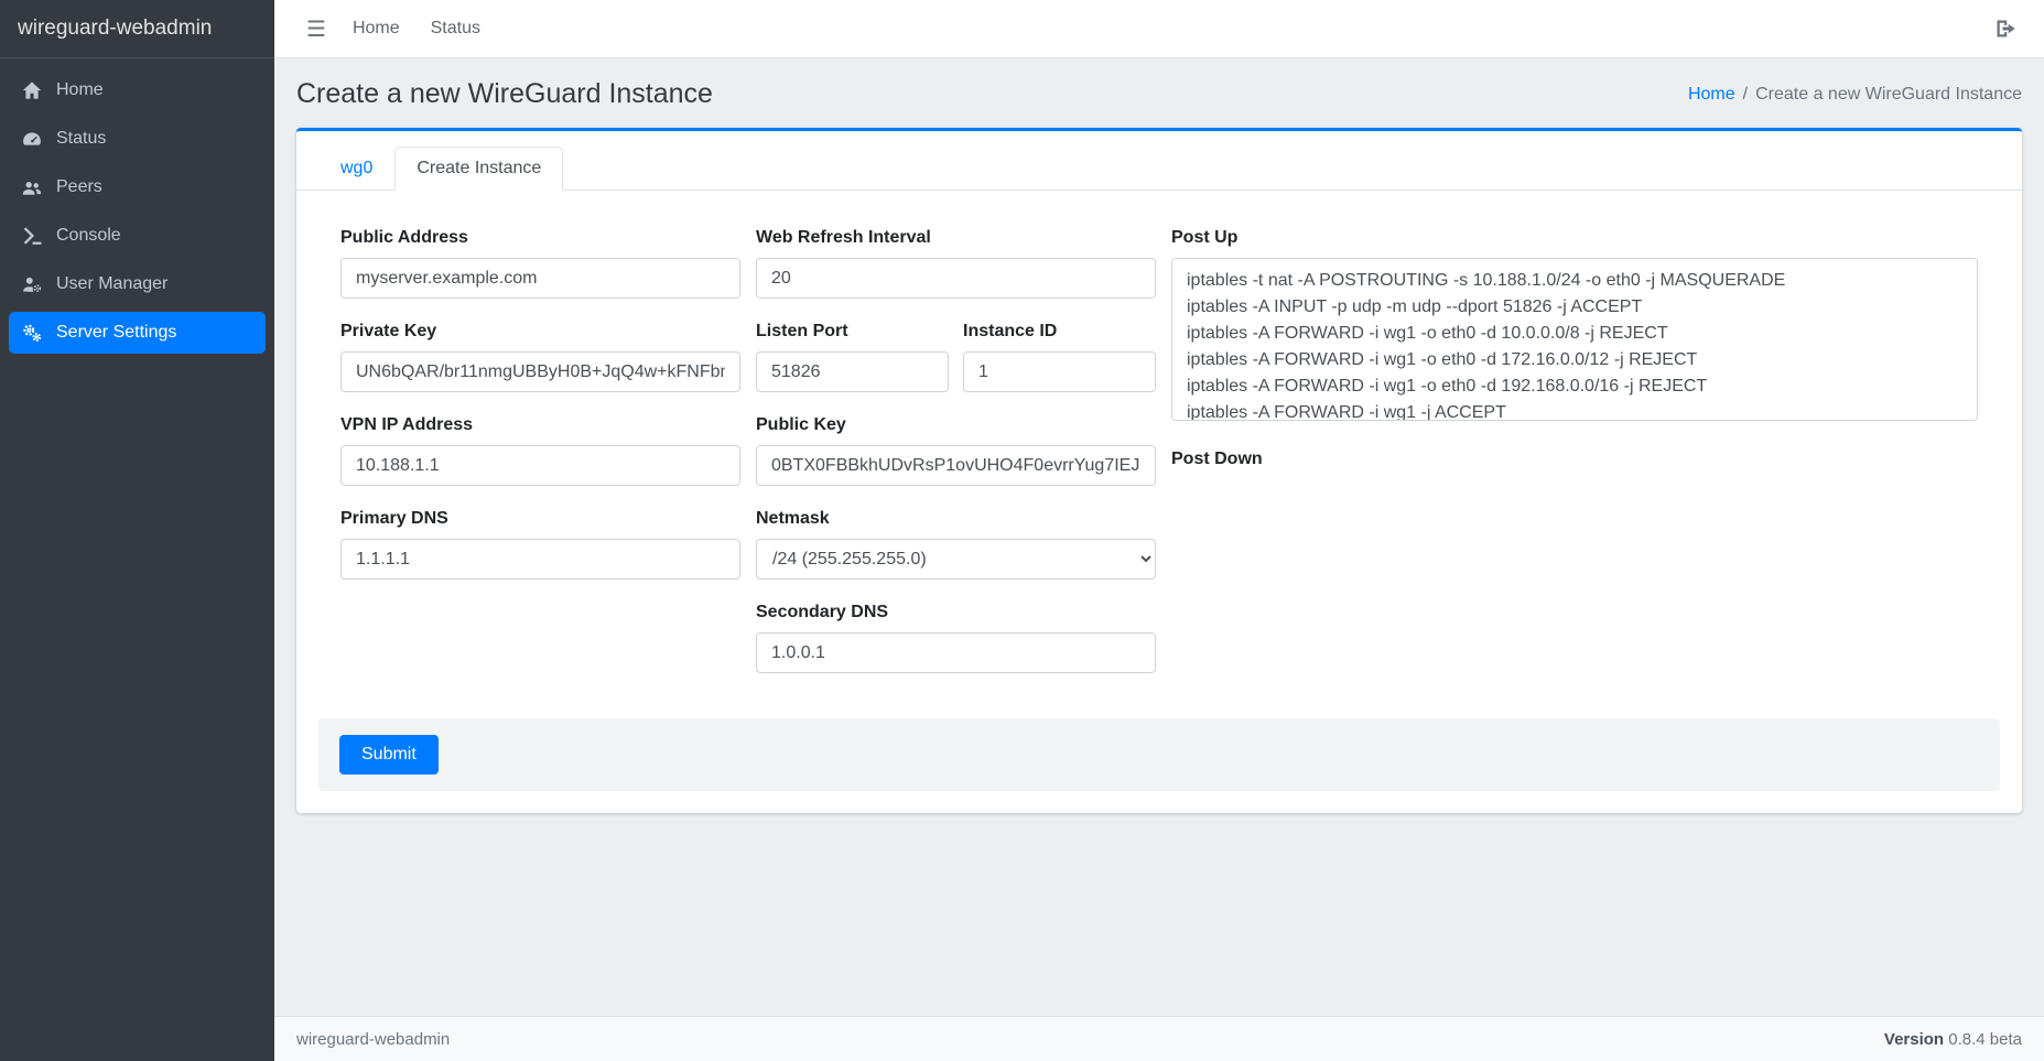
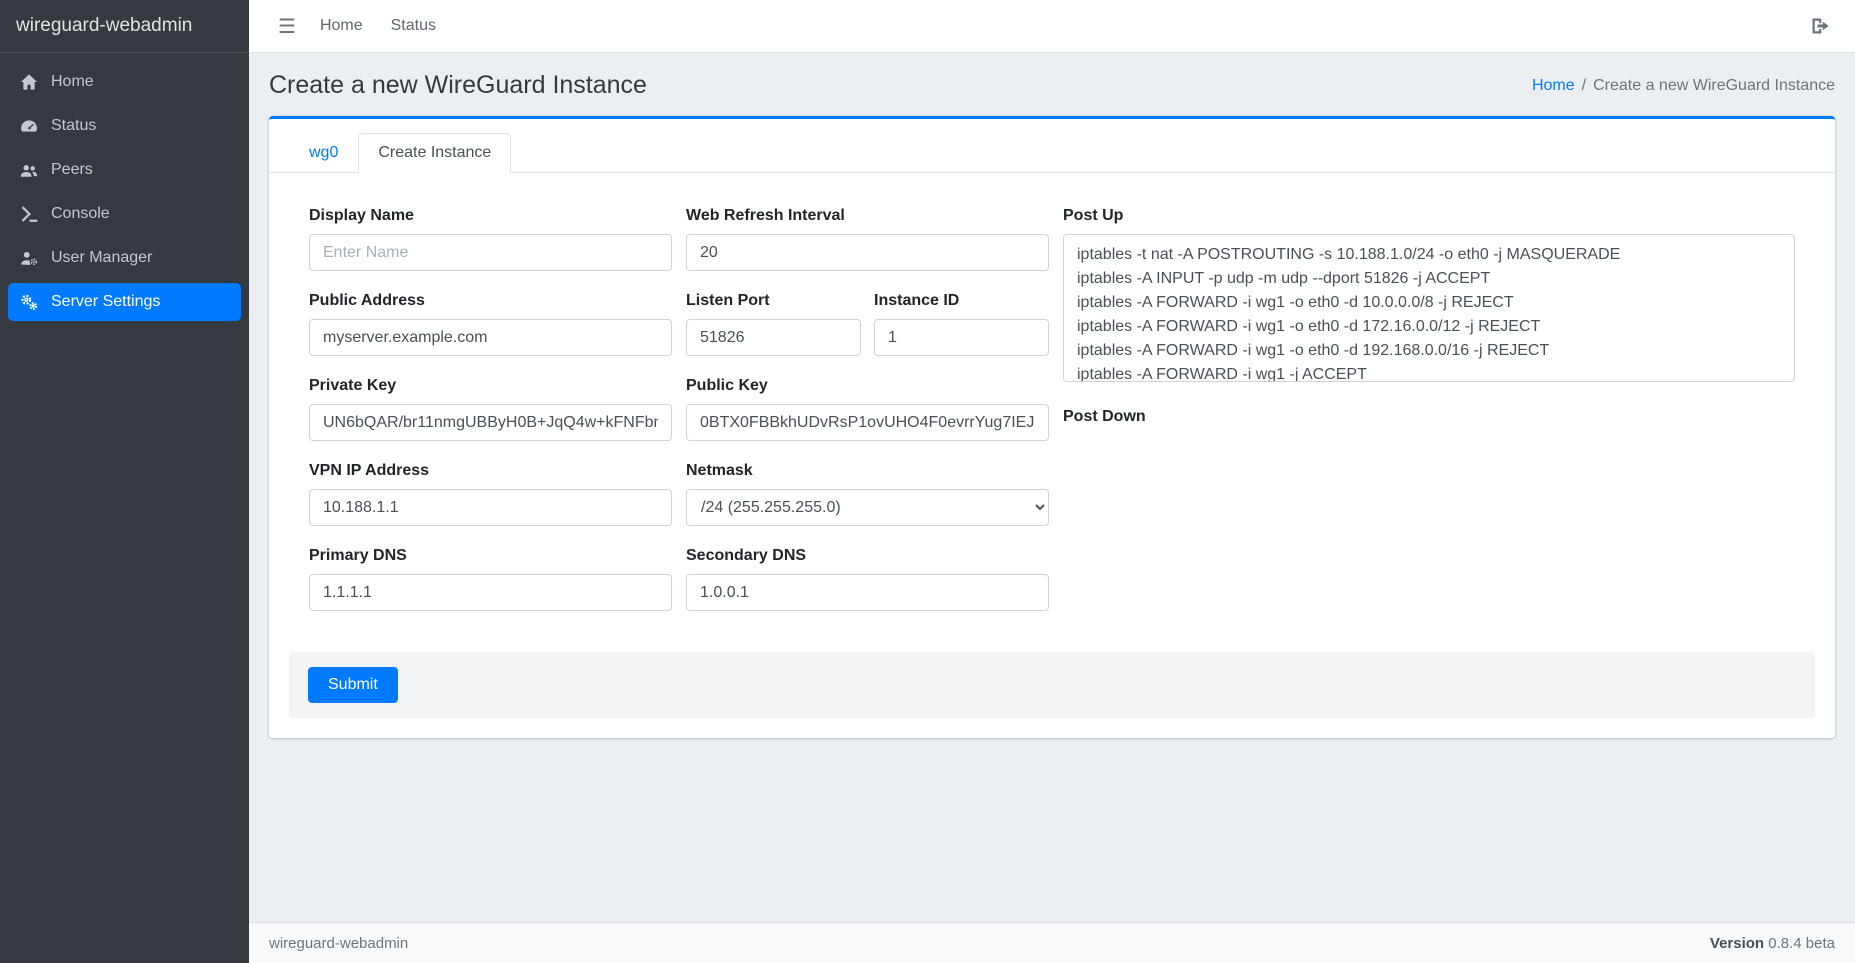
  wireguard-webadmin
  Home
  Status
  Peers
  Console
  User Manager
  Server Settings
  ☰
  Home
  Status
  Create a new WireGuard Instance
  Home / Create a new WireGuard Instance
  wg0
  Create Instance
+ Display Name
+ Enter Name
  Public Address
  myserver.example.com
  Private Key
  UN6bQAR/br11nmgUBByH0B+JqQ4w+kFNFb
  VPN IP Address
  10.188.1.1
  Primary DNS
  1.1.1.1
  Web Refresh Interval
  20
  Listen Port
  51826
  Instance ID
  1
  Public Key
  0BTX0FBBkhUDvRsP1ovUHO4F0evrrYug7IEJ
  Netmask
  /24 (255.255.255.0)
  Secondary DNS
  1.0.0.1
  Post Up
  iptables -t nat -A POSTROUTING -s 10.188.1.0/24 -o eth0 -j MASQUERADE
  iptables -A INPUT -p udp -m udp --dport 51826 -j ACCEPT
  iptables -A FORWARD -i wg1 -o eth0 -d 10.0.0.0/8 -j REJECT
  iptables -A FORWARD -i wg1 -o eth0 -d 172.16.0.0/12 -j REJECT
  iptables -A FORWARD -i wg1 -o eth0 -d 192.168.0.0/16 -j REJECT
  Post Down
  Submit
  wireguard-webadmin
  Version 0.8.4 beta
